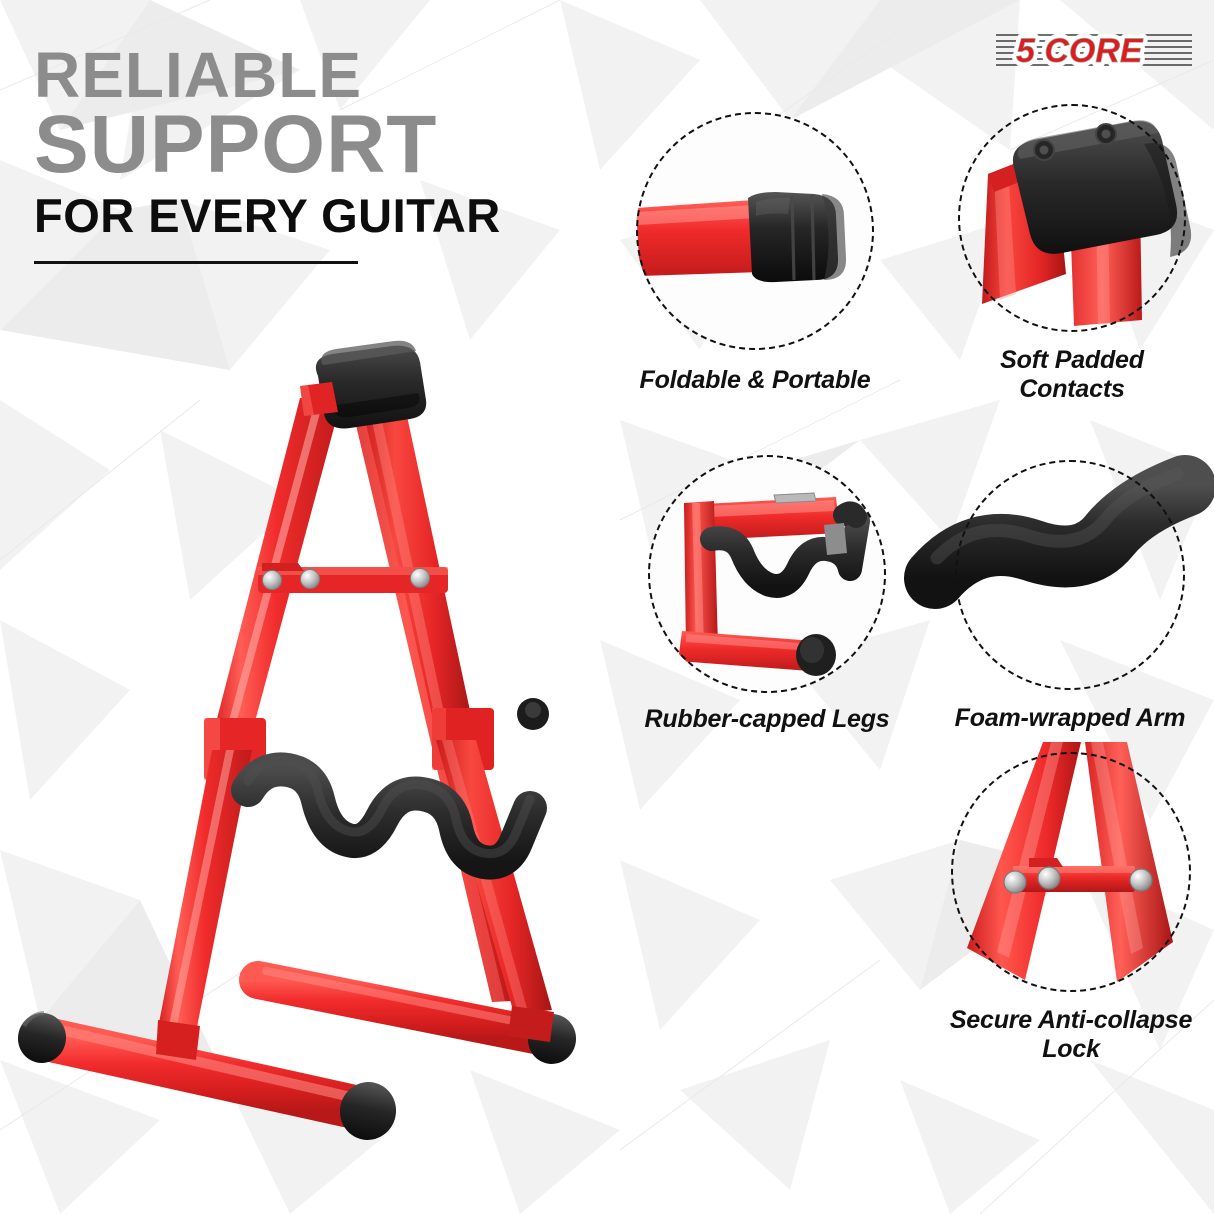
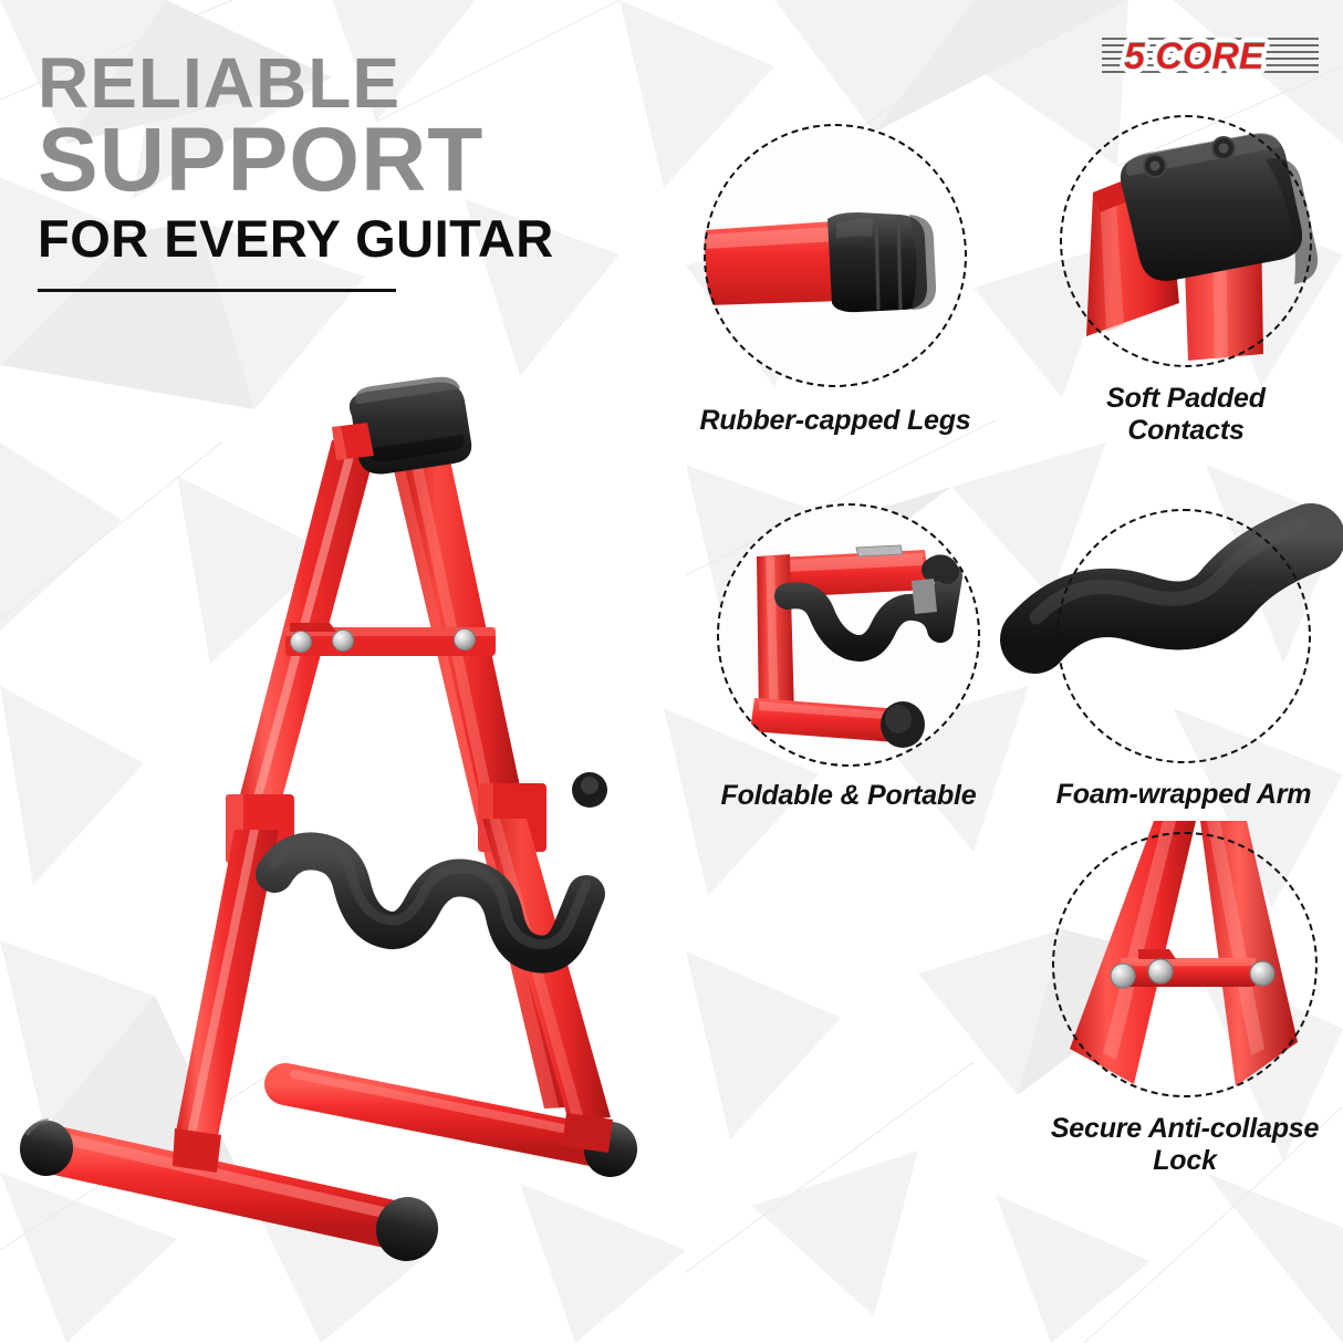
  5 CORE
  RELIABLE
  SUPPORT
  FOR EVERY GUITAR
- Foldable & Portable
+ Rubber-capped Legs
  Soft Padded
  Contacts
- Rubber-capped Legs
+ Foldable & Portable
  Foam-wrapped Arm
  Secure Anti-collapse
  Lock
